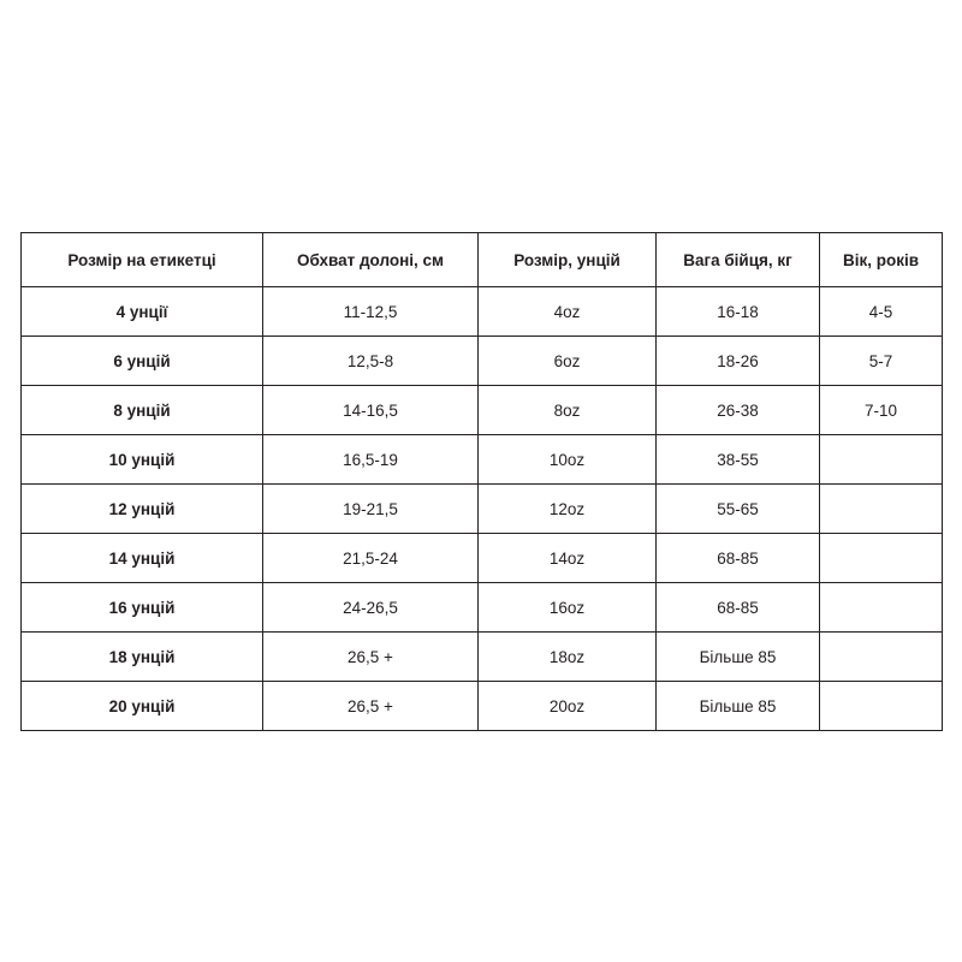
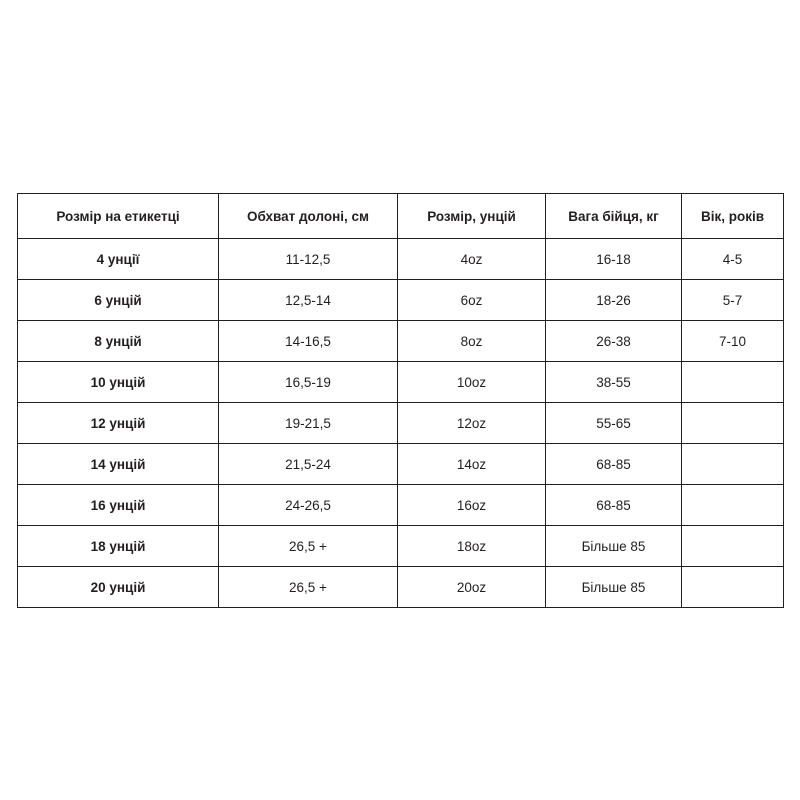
  Розмір на етикетці	Обхват долоні, см	Розмір, унцій	Вага бійця, кг	Вік, років
  4 унції	11-12,5	4oz	16-18	4-5
- 6 унцій	12,5-8	6oz	18-26	5-7
+ 6 унцій	12,5-14	6oz	18-26	5-7
  8 унцій	14-16,5	8oz	26-38	7-10
  10 унцій	16,5-19	10oz	38-55
  12 унцій	19-21,5	12oz	55-65
  14 унцій	21,5-24	14oz	68-85
  16 унцій	24-26,5	16oz	68-85
  18 унцій	26,5 +	18oz	Більше 85
  20 унцій	26,5 +	20oz	Більше 85
